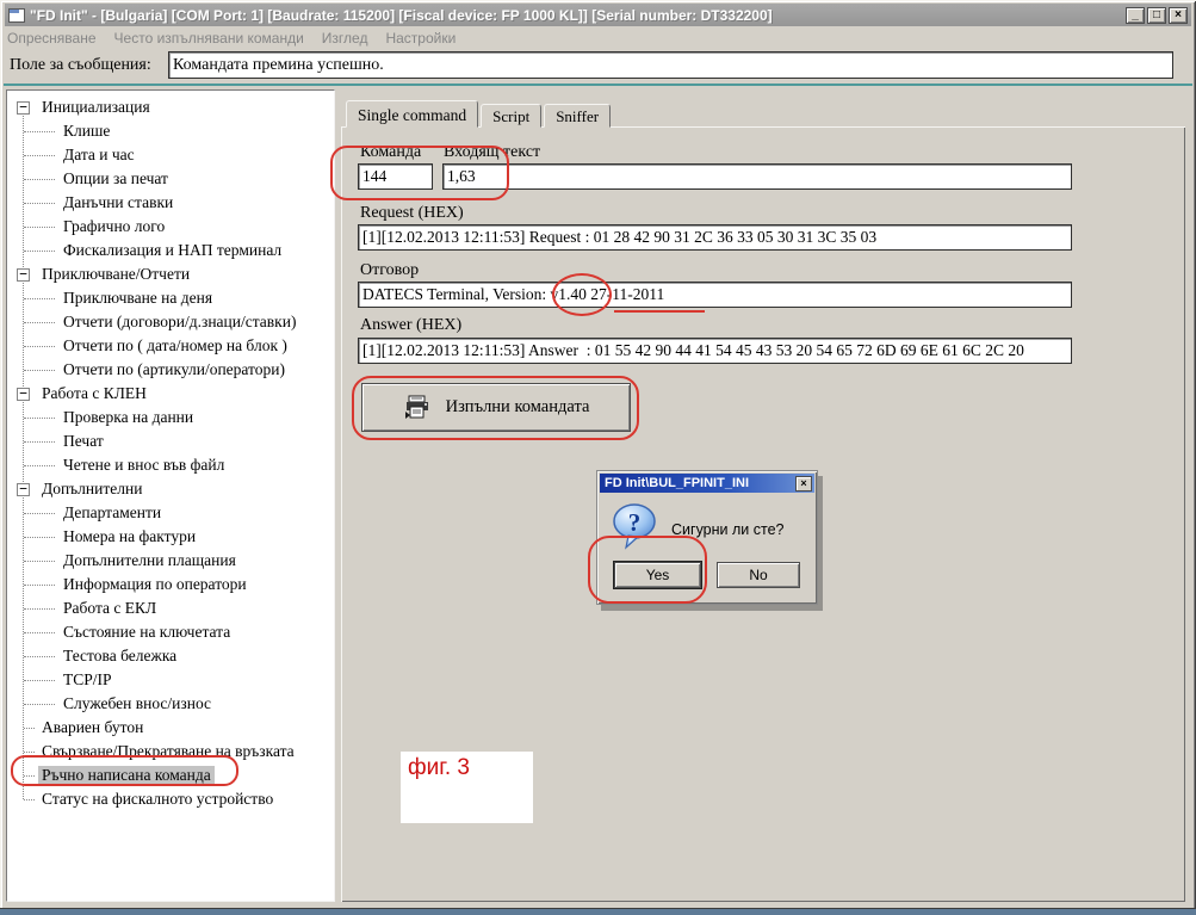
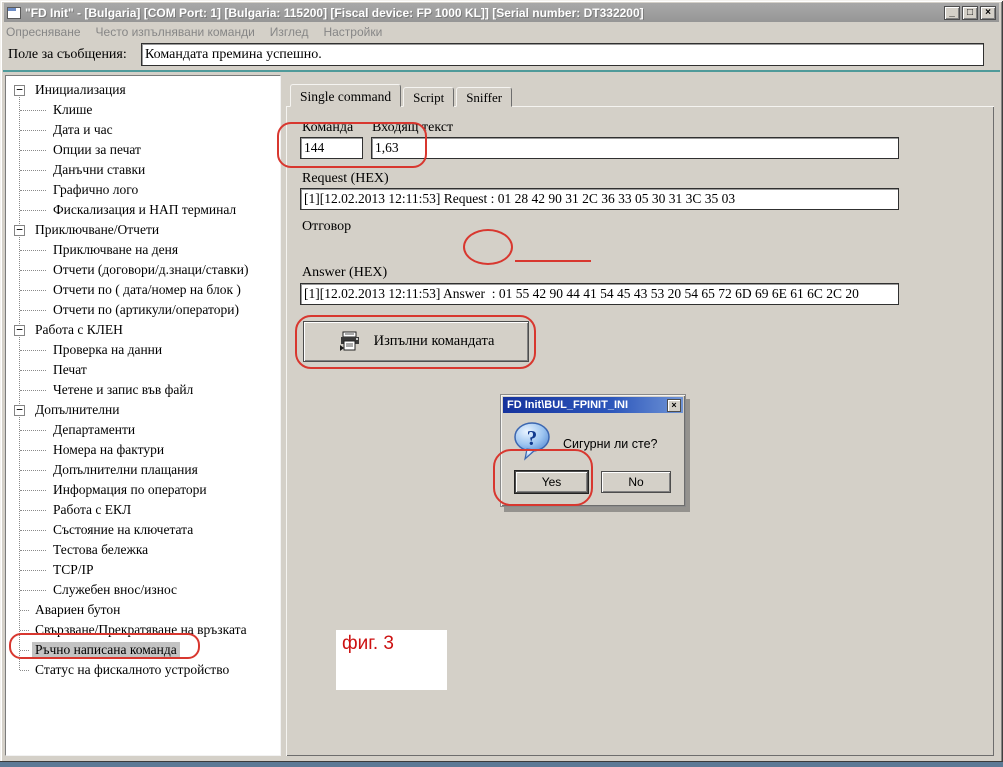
- "FD Init" - [Bulgaria] [COM Port: 1] [Baudrate: 115200] [Fiscal device: FP 1000 KL]] [Serial number: DT332200]
+ "FD Init" - [Bulgaria] [COM Port: 1] [Bulgaria: 115200] [Fiscal device: FP 1000 KL]] [Serial number: DT332200]
  _
  □
  ×
  Опресняване
  Често изпълнявани команди
  Изглед
  Настройки
  Поле за съобщения:
  Командата премина успешно.
  −
  Инициализация
  Клише
  Дата и час
  Опции за печат
  Данъчни ставки
  Графично лого
  Фискализация и НАП терминал
  −
  Приключване/Отчети
  Приключване на деня
  Отчети (договори/д.знаци/ставки)
  Отчети по ( дата/номер на блок )
  Отчети по (артикули/оператори)
  −
  Работа с КЛЕН
  Проверка на данни
  Печат
- Четене и внос във файл
+ Четене и запис във файл
  −
  Допълнителни
  Департаменти
  Номера на фактури
  Допълнителни плащания
  Информация по оператори
  Работа с ЕКЛ
  Състояние на ключетата
  Тестова бележка
  TCP/IP
  Служебен внос/износ
  Авариен бутон
  Свързване/Прекратяване на връзката
  Ръчно написана команда
  Статус на фискалното устройство
  Single command
  Script
  Sniffer
  Команда
  Входящ текст
  144
  1,63
  Request (HEX)
  [1][12.02.2013 12:11:53] Request : 01 28 42 90 31 2C 36 33 05 30 31 3C 35 03
  Отговор
- DATECS Terminal, Version: v1.40 27-11-2011
  Answer (HEX)
  [1][12.02.2013 12:11:53] Answer : 01 55 42 90 44 41 54 45 43 53 20 54 65 72 6D 69 6E 61 6C 2C 20
  Изпълни командата
  фиг. 3
  FD Init\BUL_FPINIT_INI
  ×
  ?
  Сигурни ли сте?
  Yes
  No
